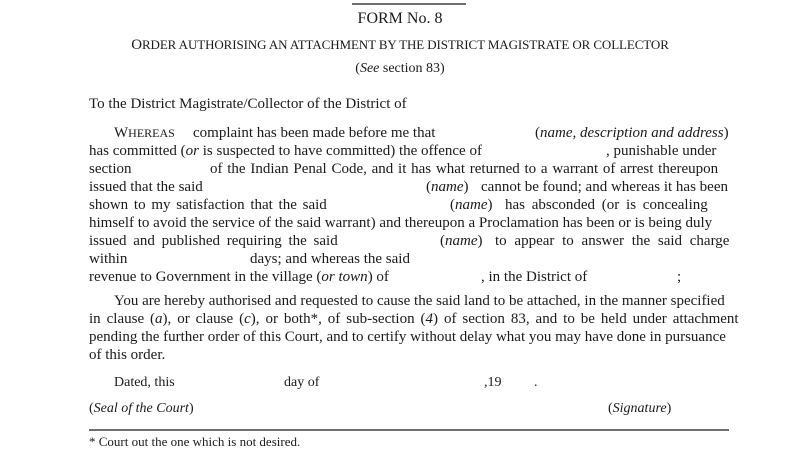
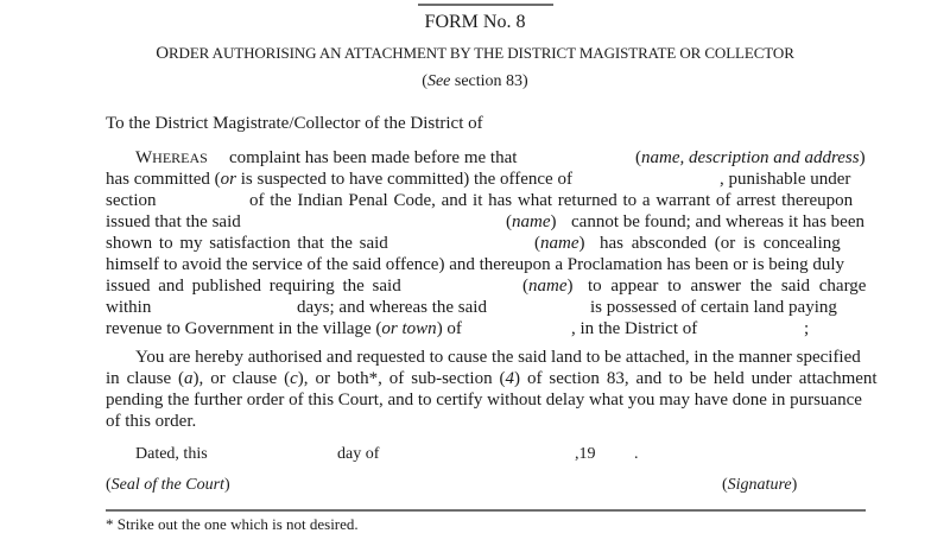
  FORM No. 8
  ORDER AUTHORISING AN ATTACHMENT BY THE DISTRICT MAGISTRATE OR COLLECTOR
  (See section 83)
  To the District Magistrate/Collector of the District of
  WHEREAS
  complaint has been made before me that
  (name, description and address)
  has committed (or is suspected to have committed) the offence of
  , punishable under
  section
  of the Indian Penal Code, and it has what returned to a warrant of arrest thereupon
  issued that the said
  (name)
  cannot be found; and whereas it has been
  shown to my satisfaction that the said
  (name)
  has absconded (or is concealing
- himself to avoid the service of the said warrant) and thereupon a Proclamation has been or is being duly
+ himself to avoid the service of the said offence) and thereupon a Proclamation has been or is being duly
  issued and published requiring the said
  (name)
  to appear to answer the said charge
  within
  days; and whereas the said
+ is possessed of certain land paying
  revenue to Government in the village (or town) of
  , in the District of
  ;
  You are hereby authorised and requested to cause the said land to be attached, in the manner specified
  in clause (a), or clause (c), or both*, of sub-section (4) of section 83, and to be held under attachment
  pending the further order of this Court, and to certify without delay what you may have done in pursuance
  of this order.
  Dated, this
  day of
  ,19
  .
  (Seal of the Court)
  (Signature)
- * Court out the one which is not desired.
+ * Strike out the one which is not desired.
